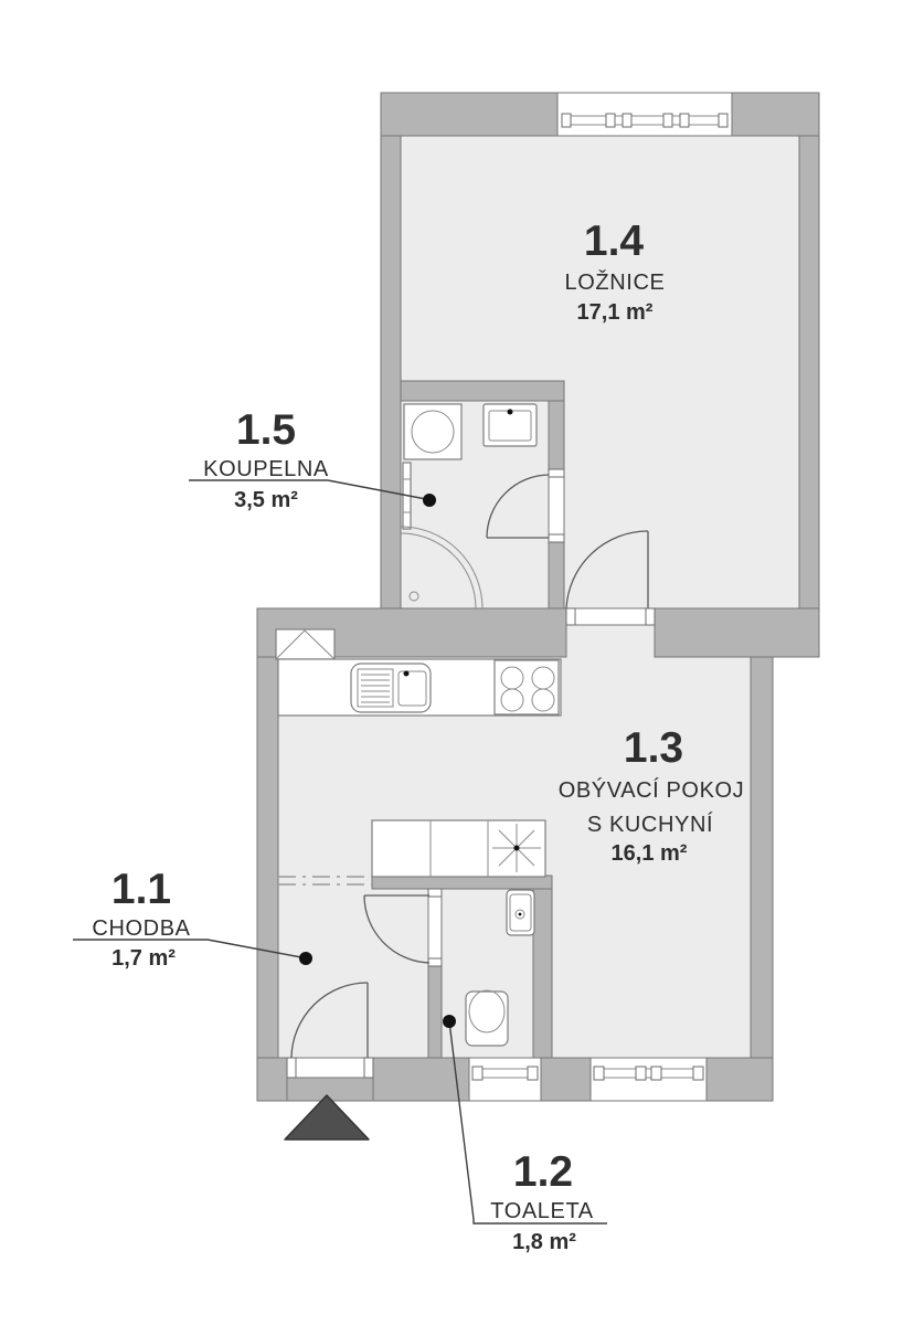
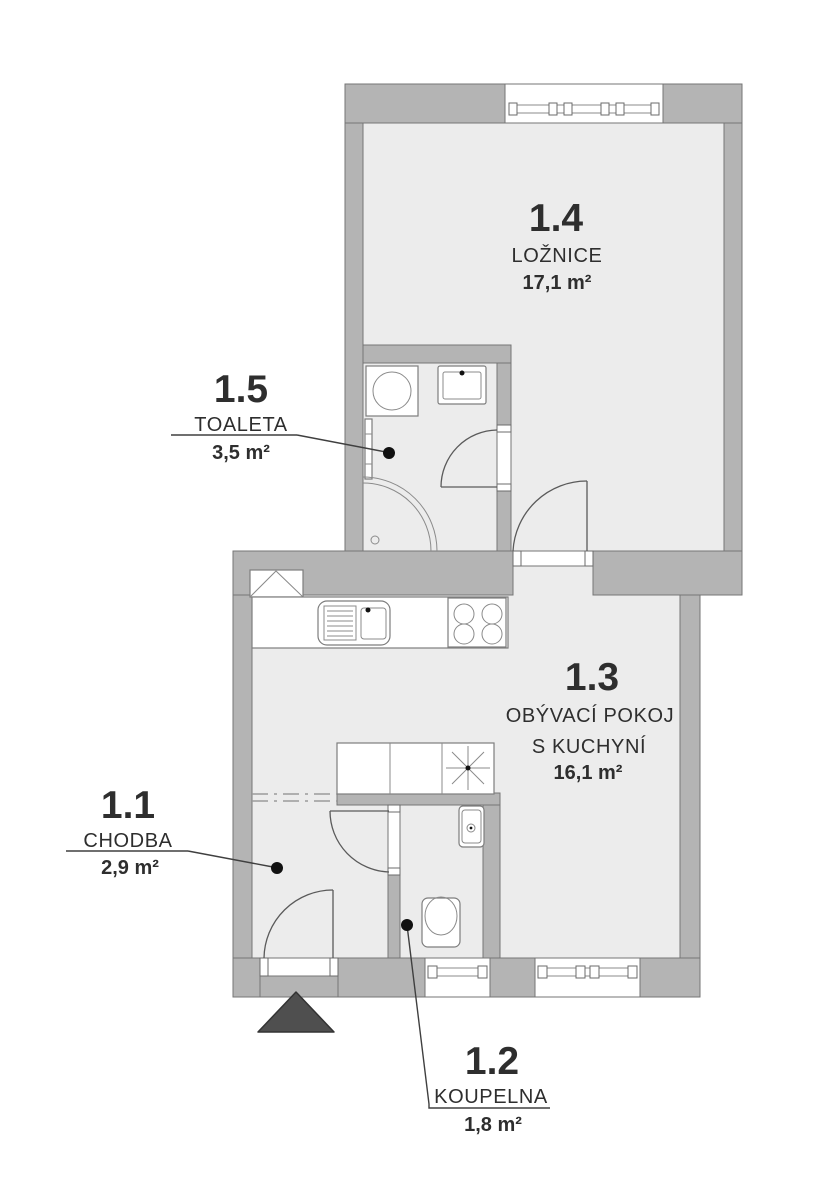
  1.4
  LOŽNICE
  17,1 m²
  1.5
- KOUPELNA
+ TOALETA
  3,5 m²
  1.3
  OBÝVACÍ POKOJ
  S KUCHYNÍ
  16,1 m²
  1.1
  CHODBA
- 1,7 m²
+ 2,9 m²
  1.2
- TOALETA
+ KOUPELNA
  1,8 m²
